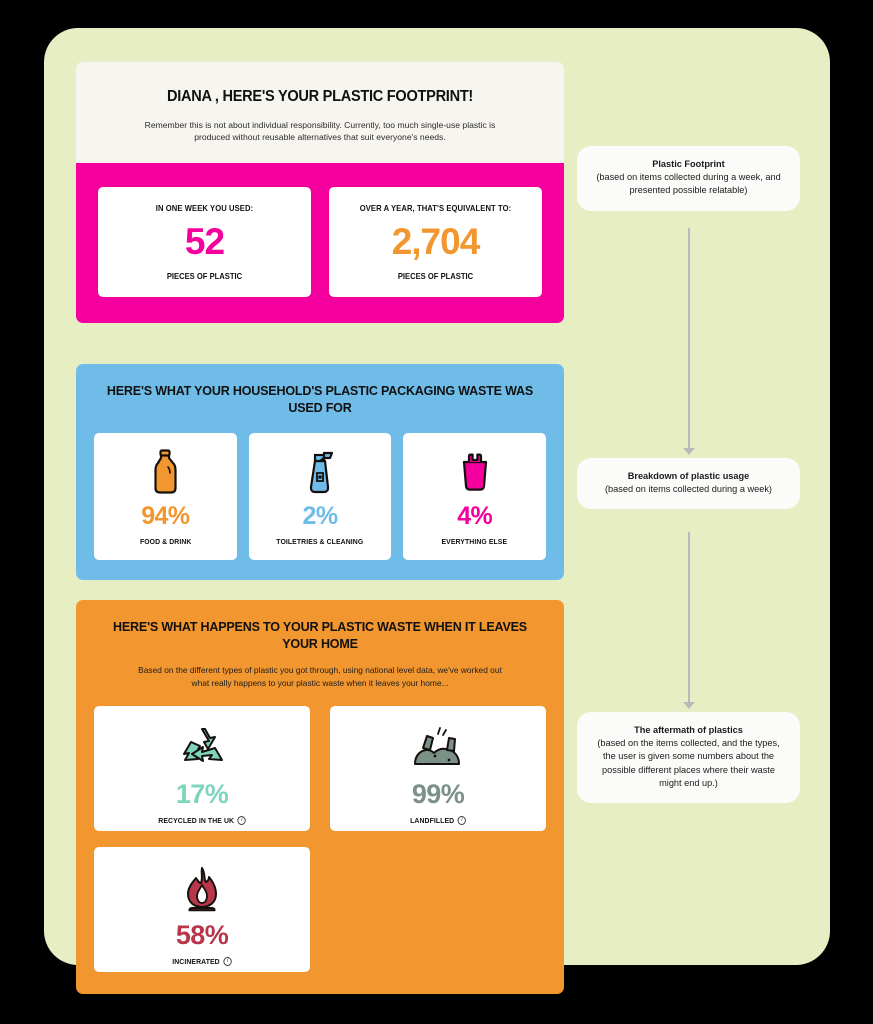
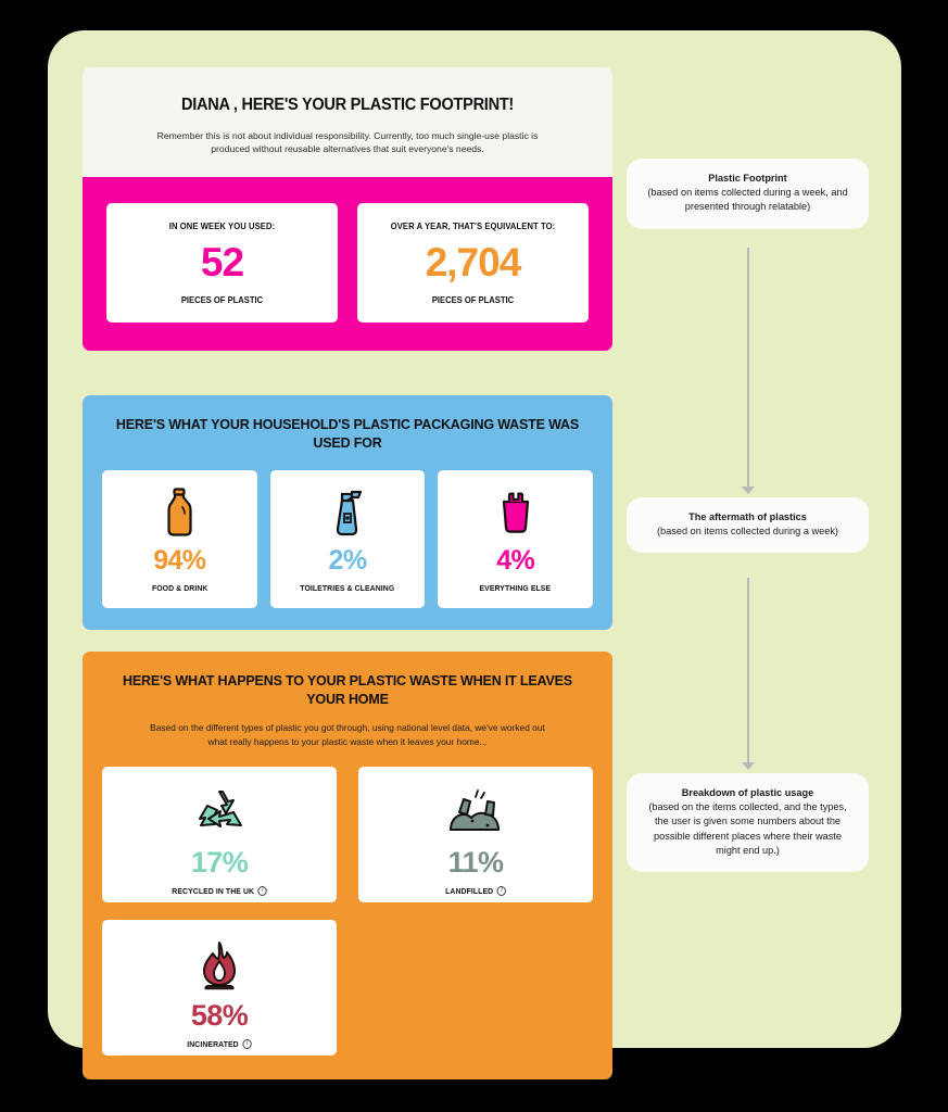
  DIANA , HERE'S YOUR PLASTIC FOOTPRINT!
  Remember this is not about individual responsibility. Currently, too much single-use plastic is produced without reusable alternatives that suit everyone's needs.
  IN ONE WEEK YOU USED:
  52
  PIECES OF PLASTIC
  OVER A YEAR, THAT'S EQUIVALENT TO:
  2,704
  PIECES OF PLASTIC
  HERE'S WHAT YOUR HOUSEHOLD'S PLASTIC PACKAGING WASTE WAS USED FOR
  94%
  FOOD & DRINK
  2%
  TOILETRIES & CLEANING
  4%
  EVERYTHING ELSE
  HERE'S WHAT HAPPENS TO YOUR PLASTIC WASTE WHEN IT LEAVES YOUR HOME
  Based on the different types of plastic you got through, using national level data, we've worked out what really happens to your plastic waste when it leaves your home...
  17%
  RECYCLED IN THE UK
- 99%
+ 11%
  LANDFILLED
  58%
  INCINERATED
  Plastic Footprint
- (based on items collected during a week, and presented possible relatable)
+ (based on items collected during a week, and presented through relatable)
- Breakdown of plastic usage
+ The aftermath of plastics
  (based on items collected during a week)
- The aftermath of plastics
+ Breakdown of plastic usage
  (based on the items collected, and the types, the user is given some numbers about the possible different places where their waste might end up.)
